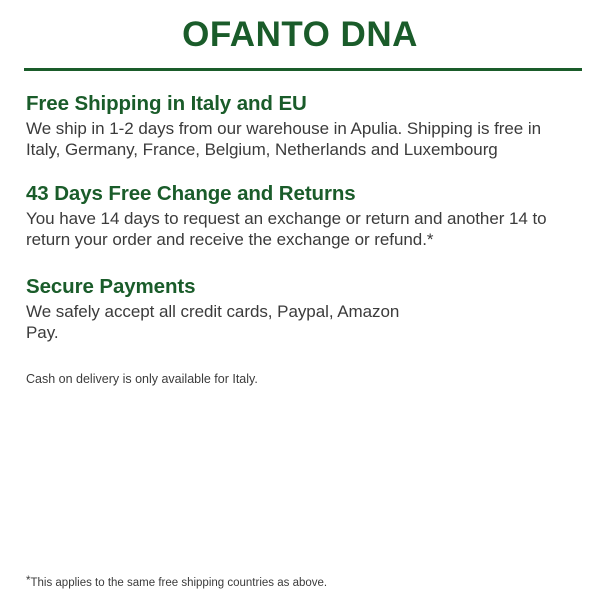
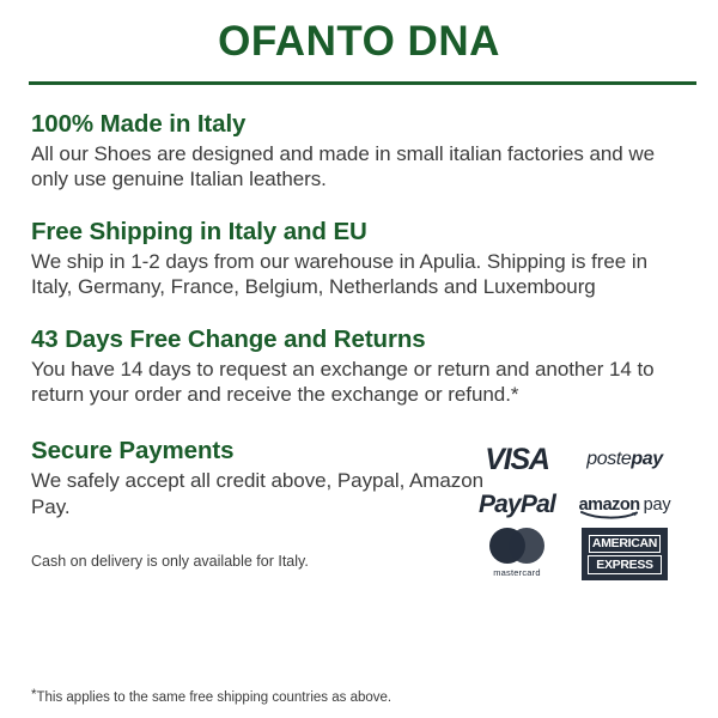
  OFANTO DNA
+ 100% Made in Italy
+ All our Shoes are designed and made in small italian factories and we only use genuine Italian leathers.
  Free Shipping in Italy and EU
  We ship in 1-2 days from our warehouse in Apulia. Shipping is free in Italy, Germany, France, Belgium, Netherlands and Luxembourg
  43 Days Free Change and Returns
  You have 14 days to request an exchange or return and another 14 to return your order and receive the exchange or refund.*
  Secure Payments
- We safely accept all credit cards, Paypal, Amazon Pay.
+ We safely accept all credit above, Paypal, Amazon Pay.
  Cash on delivery is only available for Italy.
+ VISA
+ postepay
+ PayPal
+ amazon pay
+ mastercard
+ AMERICAN
+ EXPRESS
  *This applies to the same free shipping countries as above.
